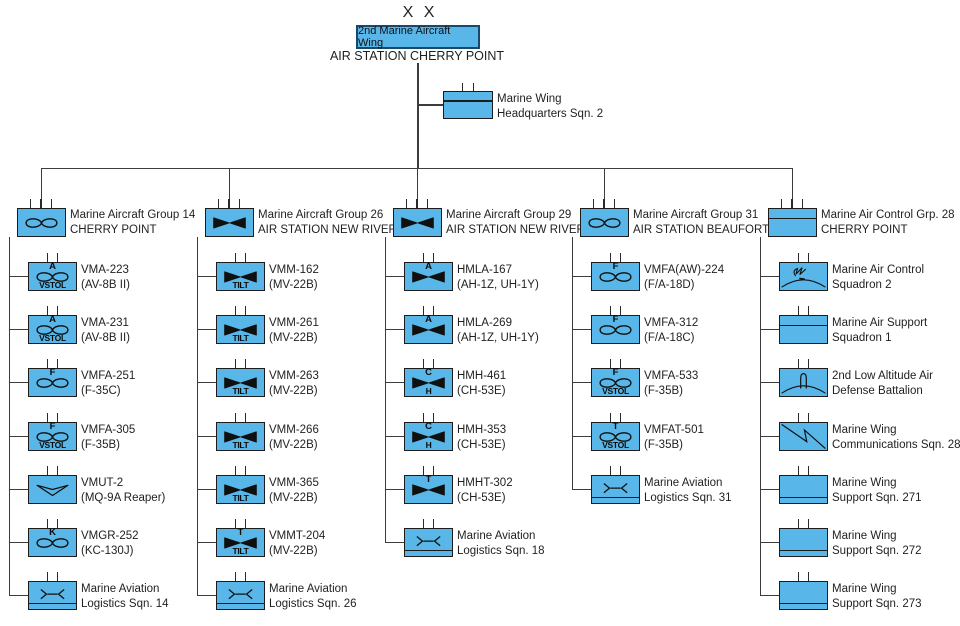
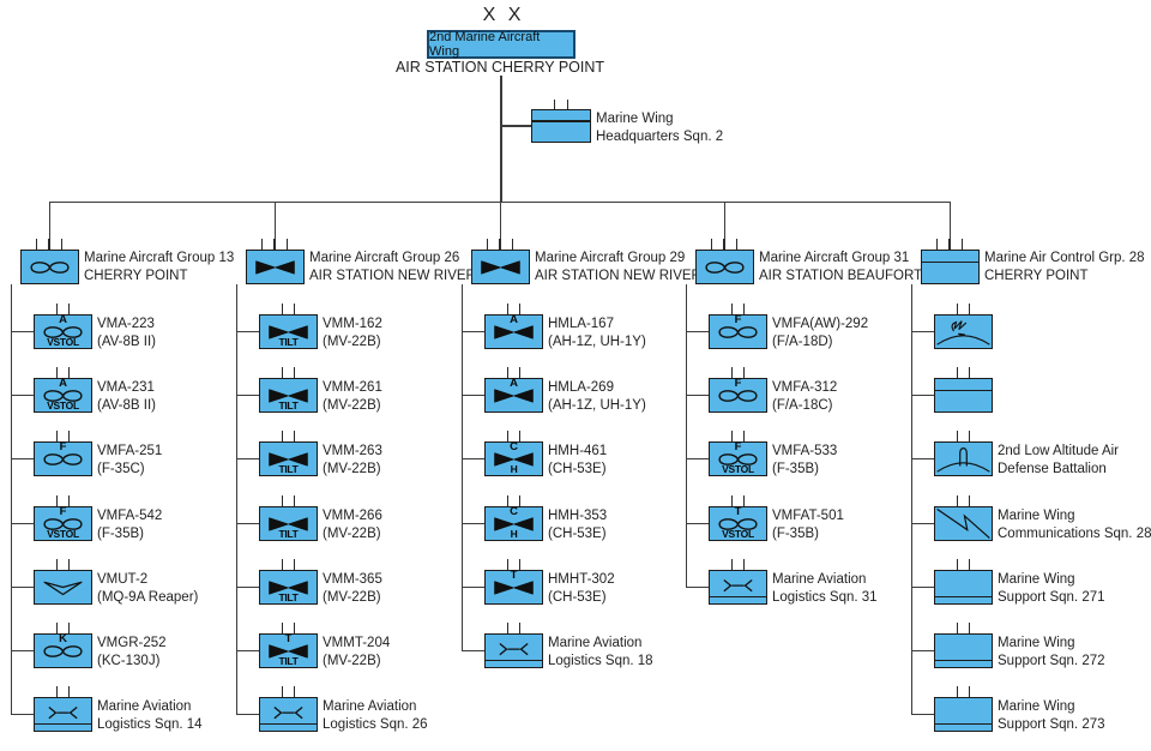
  X X
  2nd Marine Aircraft Wing
  AIR STATION CHERRY POINT
  Marine Wing
  Headquarters Sqn. 2
- Marine Aircraft Group 14
+ Marine Aircraft Group 13
  CHERRY POINT
  A
  VSTOL
  VMA-223
  (AV-8B II)
  A
  VSTOL
  VMA-231
  (AV-8B II)
  F
  VMFA-251
  (F-35C)
  F
  VSTOL
- VMFA-305
+ VMFA-542
  (F-35B)
  VMUT-2
  (MQ-9A Reaper)
  K
  VMGR-252
  (KC-130J)
  Marine Aviation
  Logistics Sqn. 14
  Marine Aircraft Group 26
  AIR STATION NEW RIVE
  TILT
  VMM-162
  (MV-22B)
  TILT
  VMM-261
  (MV-22B)
  TILT
  VMM-263
  (MV-22B)
  TILT
  VMM-266
  (MV-22B)
  TILT
  VMM-365
  (MV-22B)
  T
  TILT
  VMMT-204
  (MV-22B)
  Marine Aviation
  Logistics Sqn. 26
  Marine Aircraft Group 29
  AIR STATION NEW RIVE
  A
  HMLA-167
  (AH-1Z, UH-1Y)
  A
  HMLA-269
  (AH-1Z, UH-1Y)
  C
  H
  HMH-461
  (CH-53E)
  C
  H
  HMH-353
  (CH-53E)
  T
  HMHT-302
  (CH-53E)
  Marine Aviation
  Logistics Sqn. 18
  Marine Aircraft Group 31
  AIR STATION BEAUFORT
  F
- VMFA(AW)-224
+ VMFA(AW)-292
  (F/A-18D)
  F
  VMFA-312
  (F/A-18C)
  F
  VSTOL
  VMFA-533
  (F-35B)
  T
  VSTOL
  VMFAT-501
  (F-35B)
  Marine Aviation
  Logistics Sqn. 31
  Marine Air Control Grp. 28
  CHERRY POINT
- Marine Air Control
- Squadron 2
- Marine Air Support
- Squadron 1
  2nd Low Altitude Air
  Defense Battalion
  Marine Wing
  Communications Sqn. 28
  Marine Wing
  Support Sqn. 271
  Marine Wing
  Support Sqn. 272
  Marine Wing
  Support Sqn. 273
